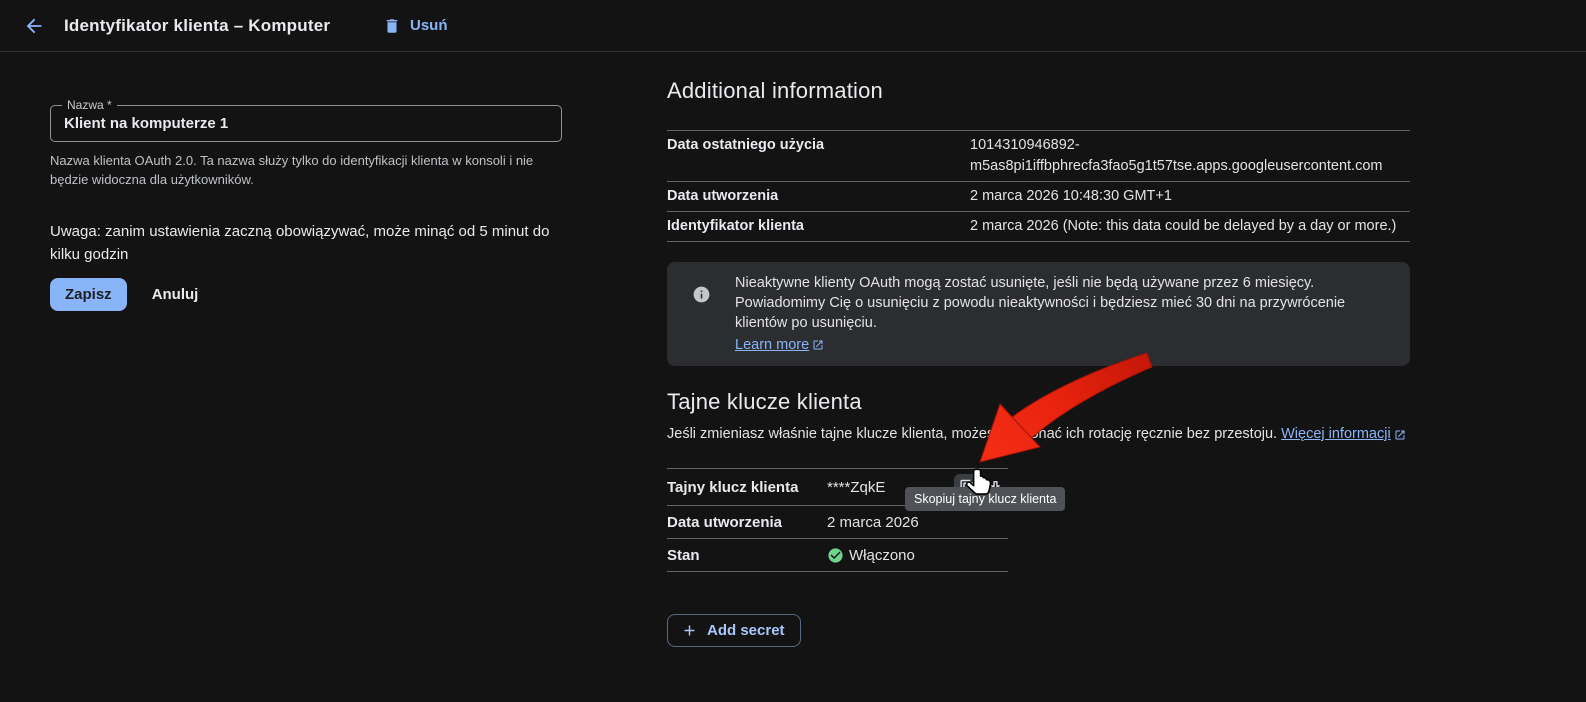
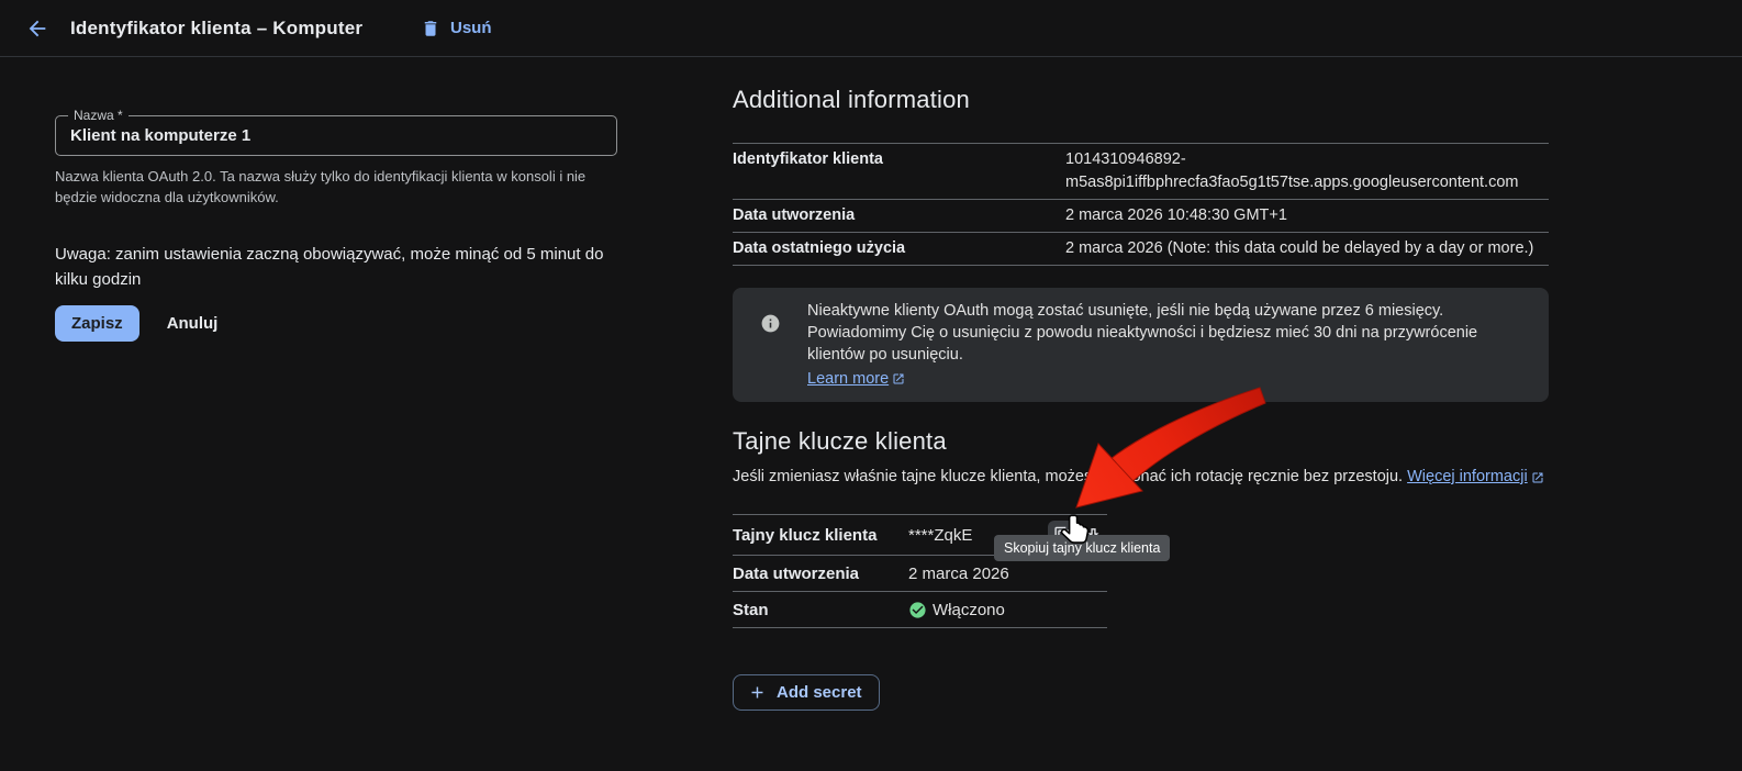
  Identyfikator klienta – Komputer
  Usuń
  Nazwa *
  Klient na komputerze 1
  Nazwa klienta OAuth 2.0. Ta nazwa służy tylko do identyfikacji klienta w konsoli i nie będzie widoczna dla użytkowników.
  Uwaga: zanim ustawienia zaczną obowiązywać, może minąć od 5 minut do kilku godzin
  Zapisz
  Anuluj
  Additional information
- Data ostatniego użycia
+ Identyfikator klienta
  1014310946892-m5as8pi1iffbphrecfa3fao5g1t57tse.apps.googleusercontent.com
  Data utworzenia
  2 marca 2026 10:48:30 GMT+1
- Identyfikator klienta
+ Data ostatniego użycia
  2 marca 2026 (Note: this data could be delayed by a day or more.)
  Nieaktywne klienty OAuth mogą zostać usunięte, jeśli nie będą używane przez 6 miesięcy. Powiadomimy Cię o usunięciu z powodu nieaktywności i będziesz mieć 30 dni na przywrócenie klientów po usunięciu.
  Learn more
  Tajne klucze klienta
  Jeśli zmieniasz właśnie tajne klucze klienta, możenać ich rotację ręcznie bez przestoju.
  Więcej informacji
  Tajny klucz klienta
  ****ZqkE
  Data utworzenia
  2 marca 2026
  Stan
  Włączono
  Add secret
  Skopiuj tajny klucz klienta
